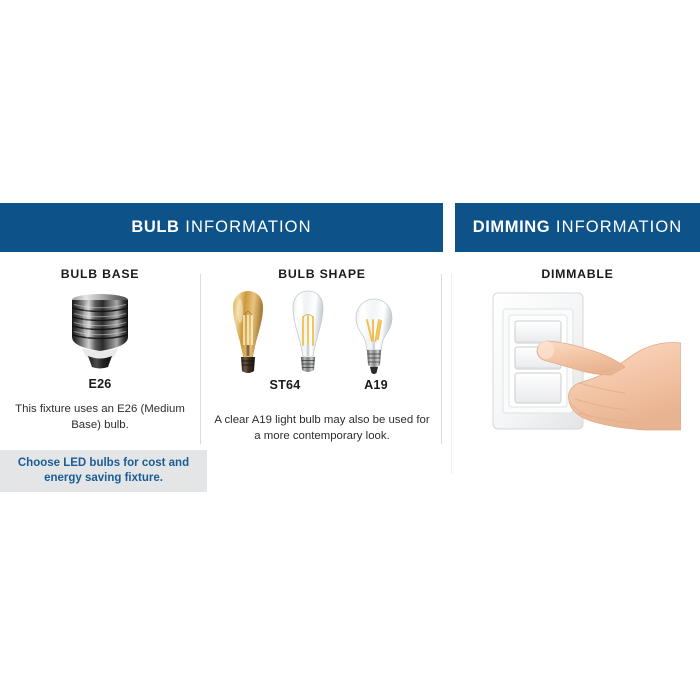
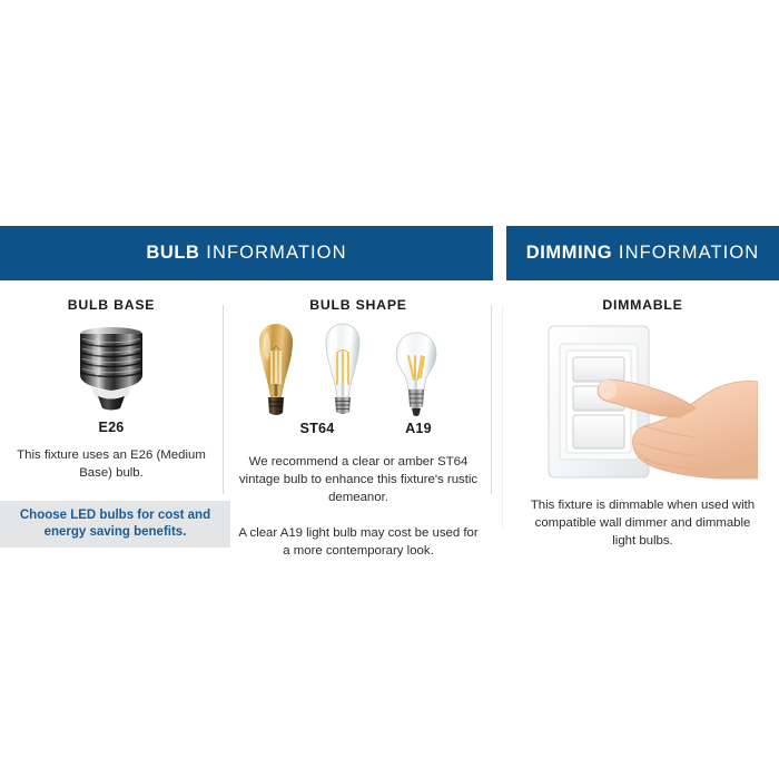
  BULB INFORMATION
  DIMMING INFORMATION
  BULB BASE
  E26
  This fixture uses an E26 (Medium Base) bulb.
  BULB SHAPE
  ST64
  A19
+ We recommend a clear or amber ST64 vintage bulb to enhance this fixture's rustic demeanor.
- A clear A19 light bulb may also be used for a more contemporary look.
+ A clear A19 light bulb may cost be used for a more contemporary look.
  DIMMABLE
+ This fixture is dimmable when used with compatible wall dimmer and dimmable light bulbs.
- Choose LED bulbs for cost and energy saving fixture.
+ Choose LED bulbs for cost and energy saving benefits.
